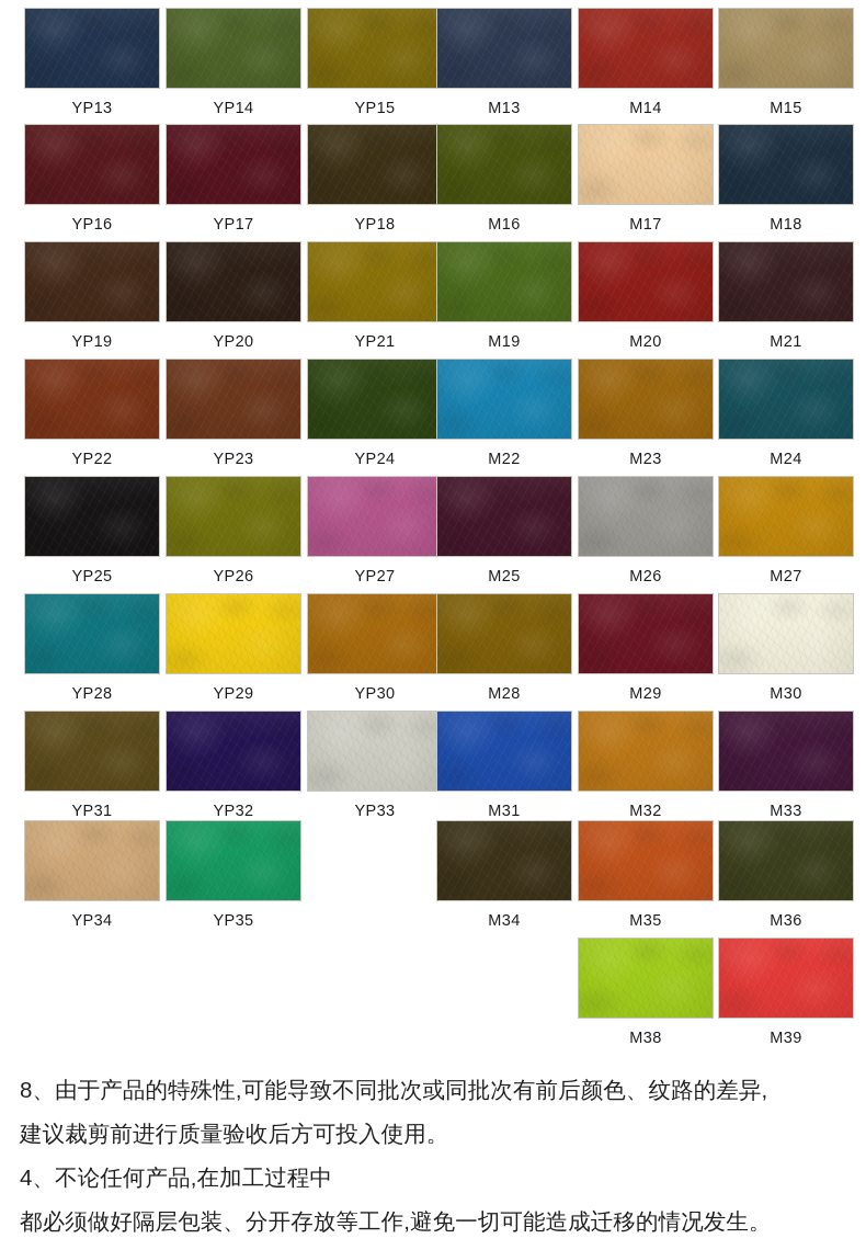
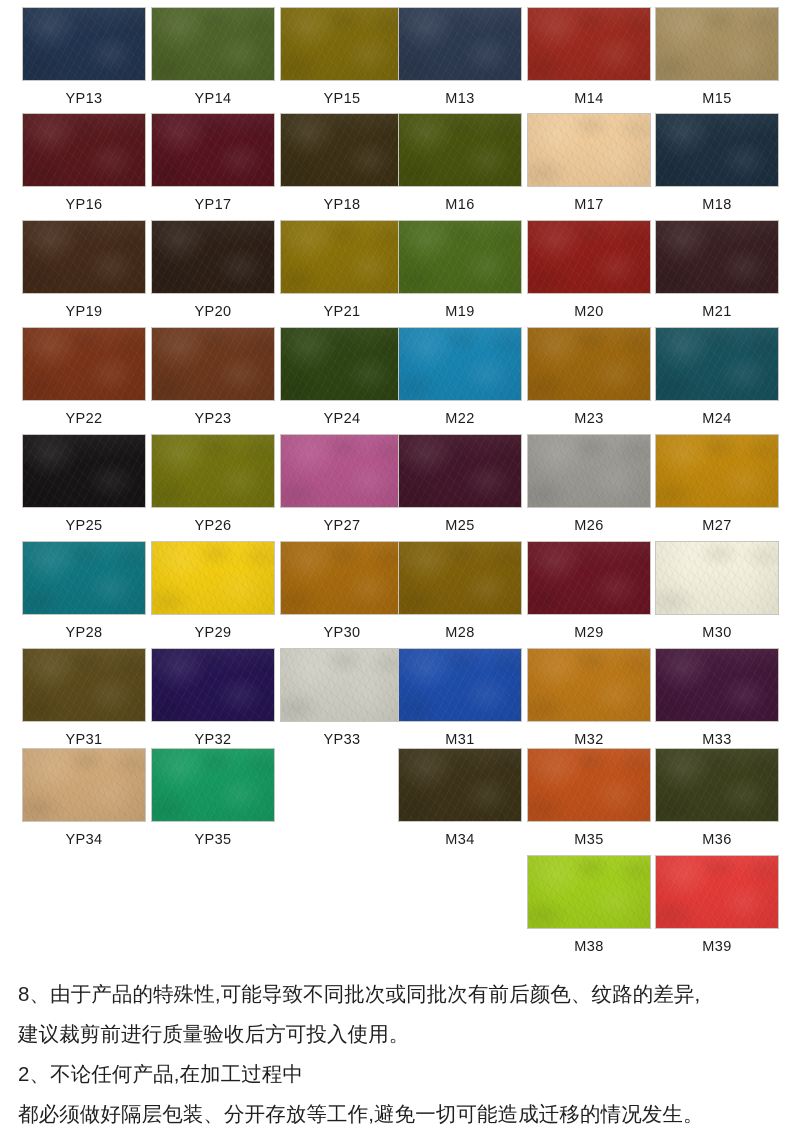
  YP13
  YP14
  YP15
  M13
  M14
  M15
  YP16
  YP17
  YP18
  M16
  M17
  M18
  YP19
  YP20
  YP21
  M19
  M20
  M21
  YP22
  YP23
  YP24
  M22
  M23
  M24
  YP25
  YP26
  YP27
  M25
  M26
  M27
  YP28
  YP29
  YP30
  M28
  M29
  M30
  YP31
  YP32
  YP33
  M31
  M32
  M33
  YP34
  YP35
  M34
  M35
  M36
  M38
  M39
  8、由于产品的特殊性,可能导致不同批次或同批次有前后颜色、纹路的差异,
  建议裁剪前进行质量验收后方可投入使用。
- 4、不论任何产品,在加工过程中
+ 2、不论任何产品,在加工过程中
  都必须做好隔层包装、分开存放等工作,避免一切可能造成迁移的情况发生。
